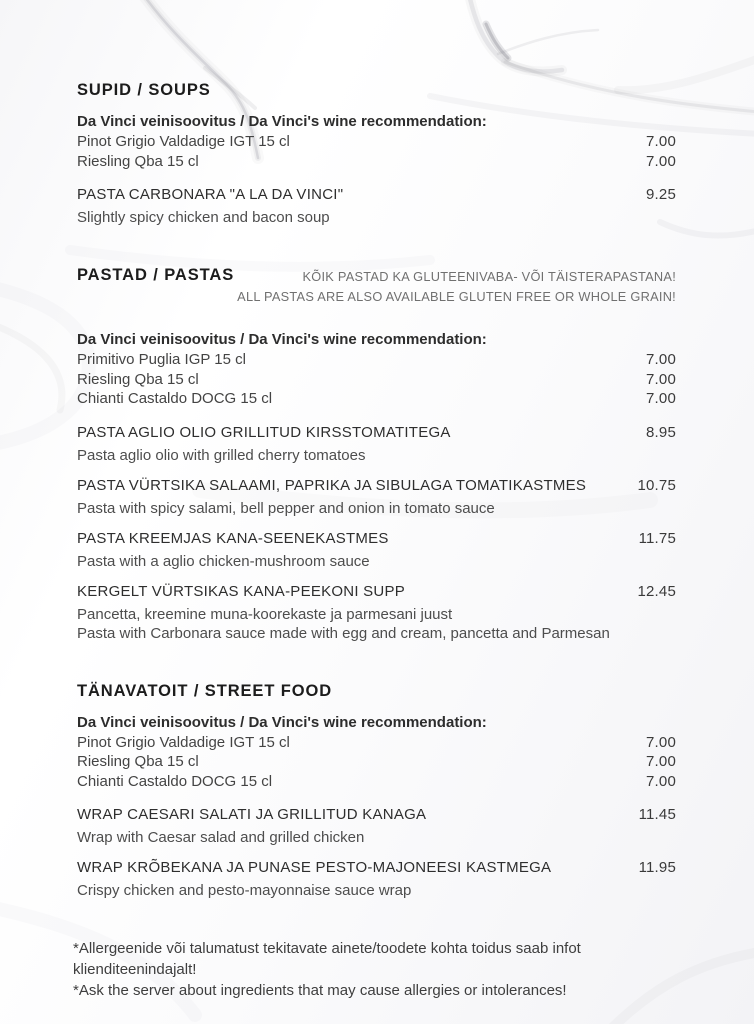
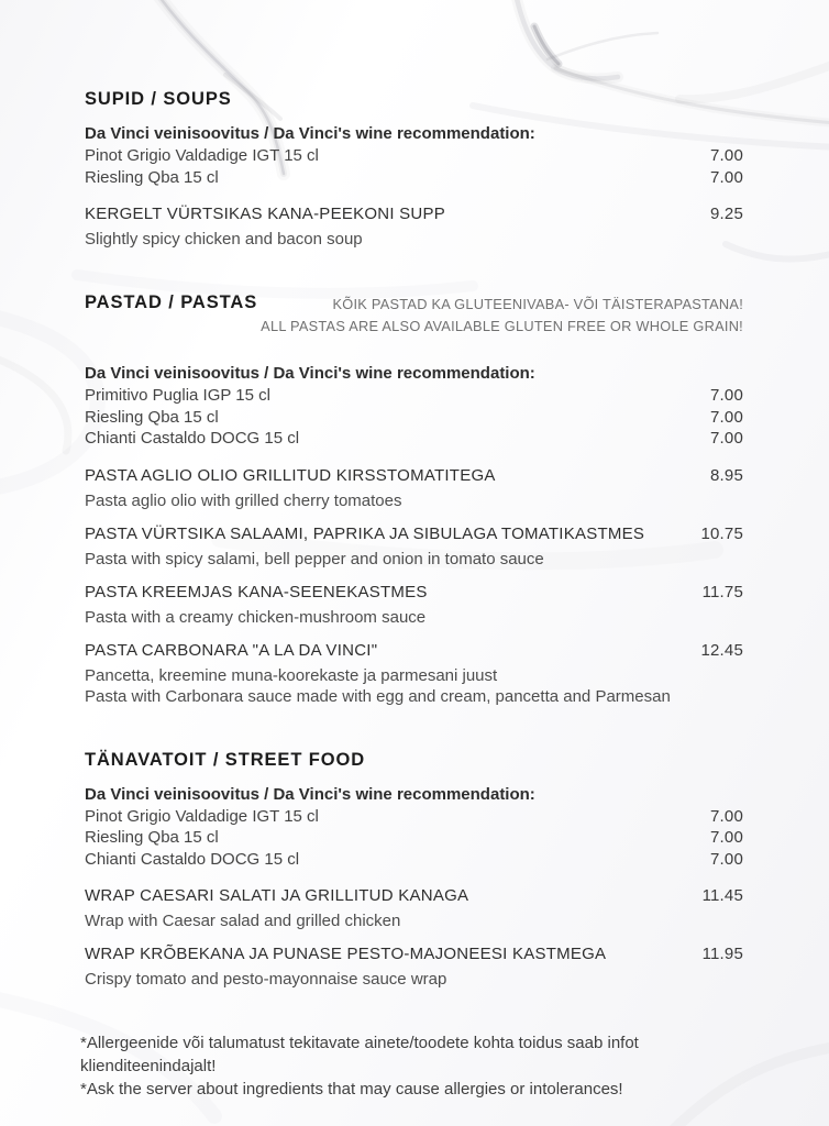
  SUPID / SOUPS
  Da Vinci veinisoovitus / Da Vinci's wine recommendation:
  Pinot Grigio Valdadige IGT 15 cl
  7.00
  Riesling Qba 15 cl
  7.00
- PASTA CARBONARA "A LA DA VINCI"
+ KERGELT VÜRTSIKAS KANA-PEEKONI SUPP
  9.25
  Slightly spicy chicken and bacon soup
  PASTAD / PASTAS
  KÕIK PASTAD KA GLUTEENIVABA- VÕI TÄISTERAPASTANA!
  ALL PASTAS ARE ALSO AVAILABLE GLUTEN FREE OR WHOLE GRAIN!
  Da Vinci veinisoovitus / Da Vinci's wine recommendation:
  Primitivo Puglia IGP 15 cl
  7.00
  Riesling Qba 15 cl
  7.00
  Chianti Castaldo DOCG 15 cl
  7.00
  PASTA AGLIO OLIO GRILLITUD KIRSSTOMATITEGA
  8.95
  Pasta aglio olio with grilled cherry tomatoes
  PASTA VÜRTSIKA SALAAMI, PAPRIKA JA SIBULAGA TOMATIKASTMES
  10.75
  Pasta with spicy salami, bell pepper and onion in tomato sauce
  PASTA KREEMJAS KANA-SEENEKASTMES
  11.75
- Pasta with a aglio chicken-mushroom sauce
+ Pasta with a creamy chicken-mushroom sauce
- KERGELT VÜRTSIKAS KANA-PEEKONI SUPP
+ PASTA CARBONARA "A LA DA VINCI"
  12.45
  Pancetta, kreemine muna-koorekaste ja parmesani juust
  Pasta with Carbonara sauce made with egg and cream, pancetta and Parmesan
  TÄNAVATOIT / STREET FOOD
  Da Vinci veinisoovitus / Da Vinci's wine recommendation:
  Pinot Grigio Valdadige IGT 15 cl
  7.00
  Riesling Qba 15 cl
  7.00
  Chianti Castaldo DOCG 15 cl
  7.00
  WRAP CAESARI SALATI JA GRILLITUD KANAGA
  11.45
  Wrap with Caesar salad and grilled chicken
  WRAP KRÕBEKANA JA PUNASE PESTO-MAJONEESI KASTMEGA
  11.95
- Crispy chicken and pesto-mayonnaise sauce wrap
+ Crispy tomato and pesto-mayonnaise sauce wrap
  *Allergeenide või talumatust tekitavate ainete/toodete kohta toidus saab infot klienditeenindajalt!
  *Ask the server about ingredients that may cause allergies or intolerances!
